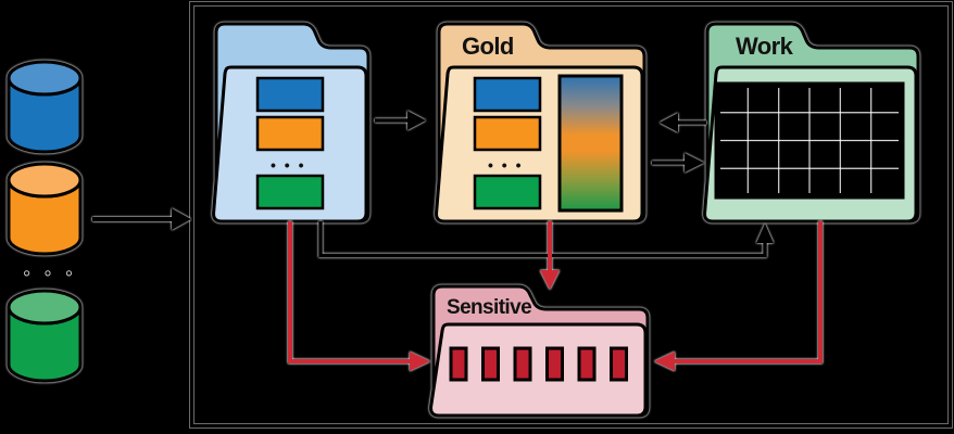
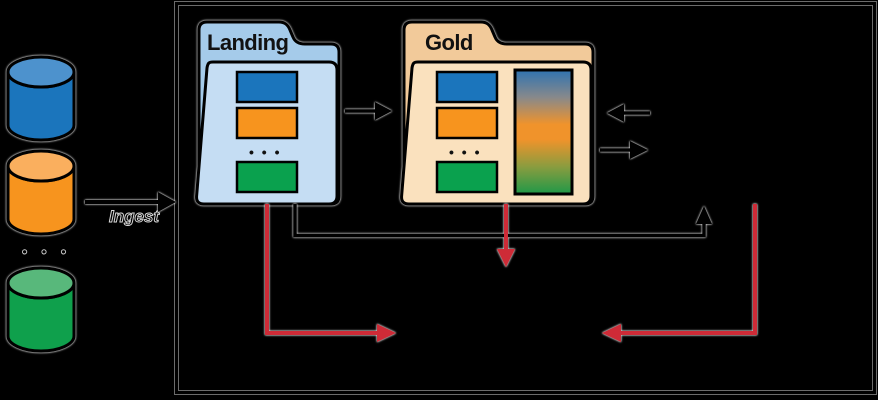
  • • •
+ Ingest
+ Landing
  • • •
  Gold
  • • •
- Work
- Sensitive
